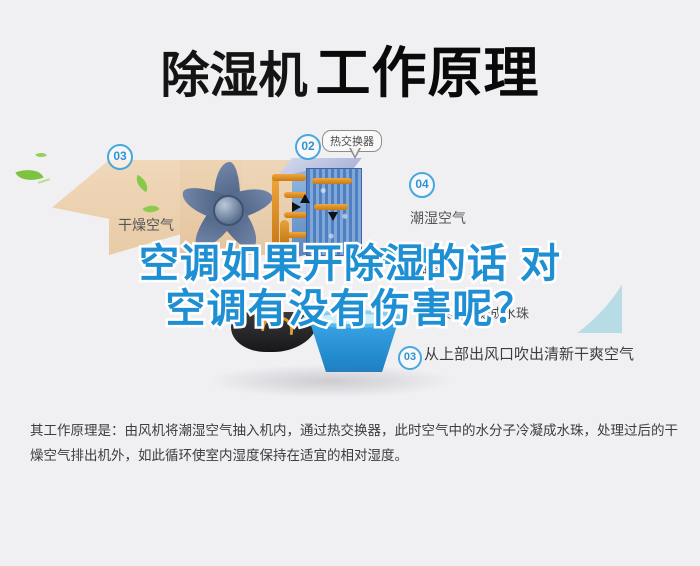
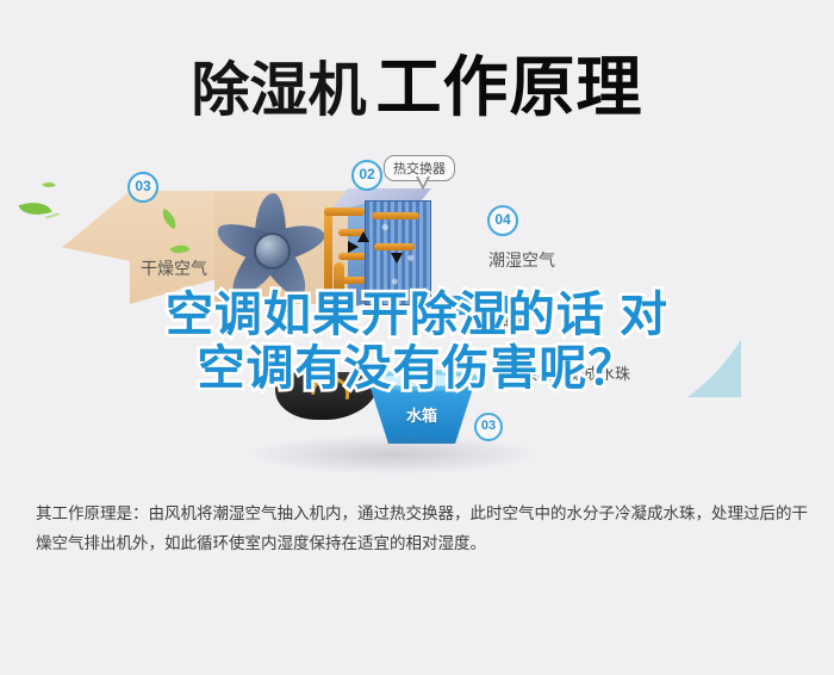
  除湿机 工作原理
+ 水箱
  03
  02
  04
  03
  热交换器
  干燥空气
  潮湿空气
  潮湿
  交换器冷凝成水珠
- 从上部出风口吹出清新干爽空气
  空调如果开除湿的话 对
  空调有没有伤害呢？
  其工作原理是：由风机将潮湿空气抽入机内，通过热交换器，此时空气中的水分子冷凝成水珠，处理过后的干燥空气排出机外，如此循环使室内湿度保持在适宜的相对湿度。
